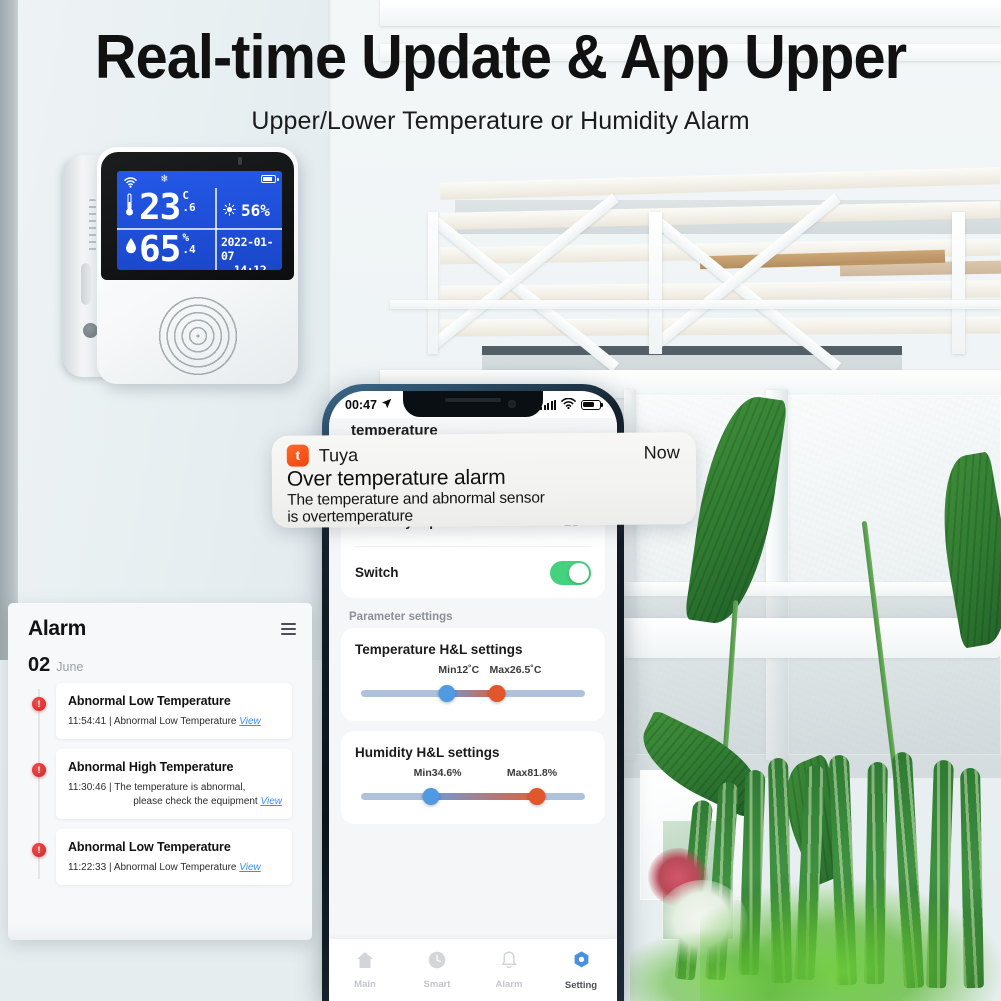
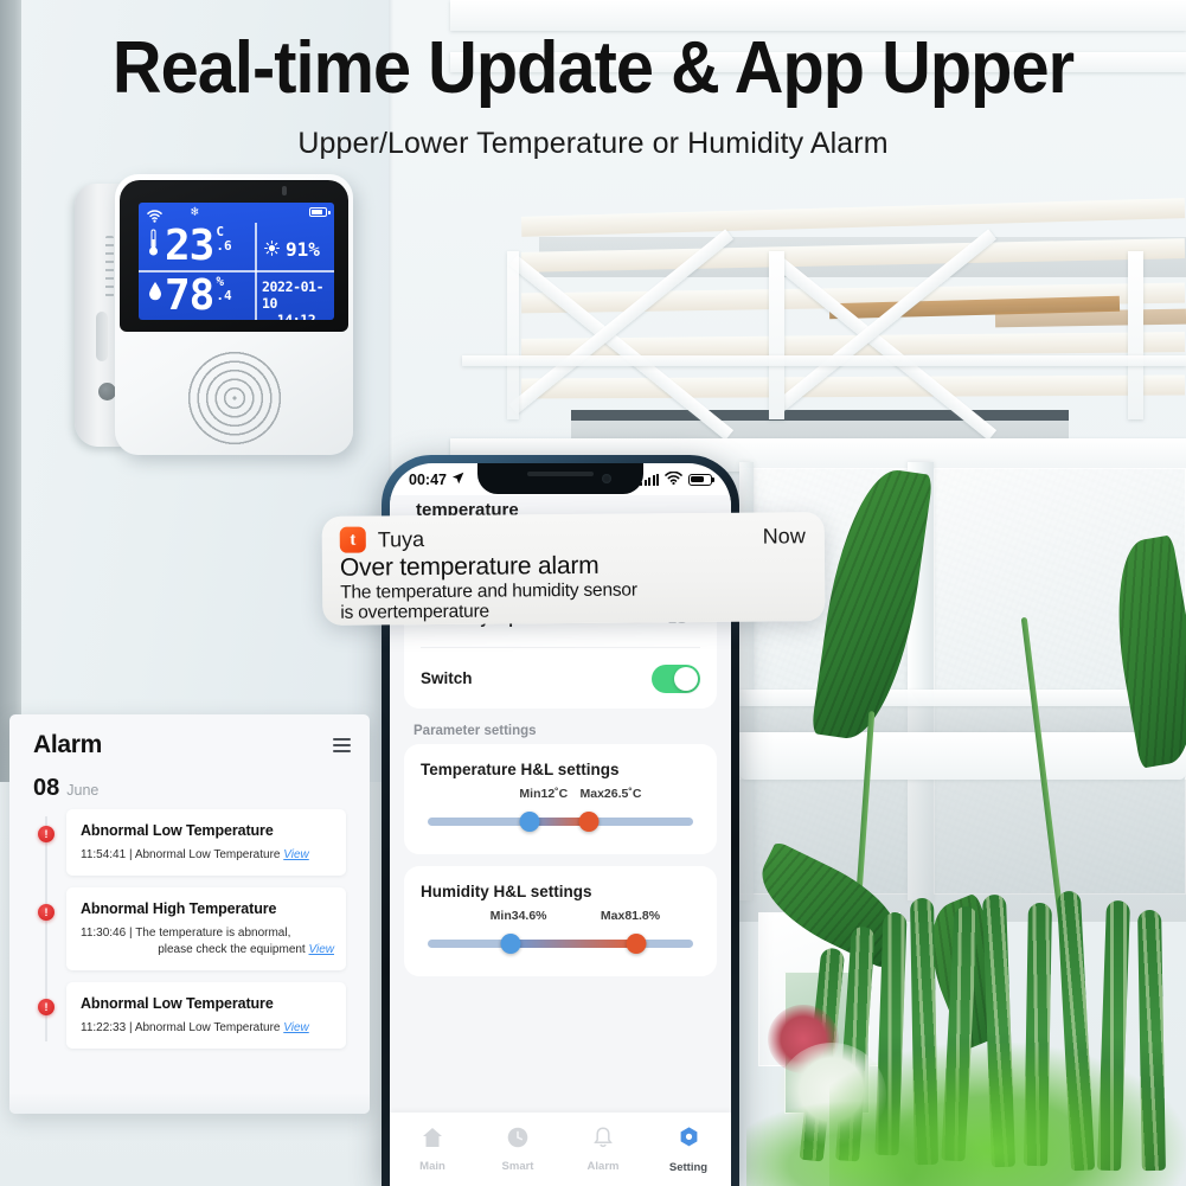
  Real-time Update & App Upper
  Upper/Lower Temperature or Humidity Alarm
  ❄
  23
  C
  .6
- 65
+ 78
  %
  .4
- 56%
+ 91%
- 2022-01-07
+ 2022-01-10
  00:47
  temperature
  Switch
  Parameter settings
  Temperature H&L settings
  Min12˚C
  Max26.5˚C
  Humidity H&L settings
  Min34.6%
  Max81.8%
  Main
  Smart
  Alarm
  Setting
  t
  Tuya
  Now
  Over temperature alarm
- The temperature and abnormal sensor
+ The temperature and humidity sensor
  is overtemperature
  Alarm
- 02
+ 08
  June
  !
  Abnormal Low Temperature
  11:54:41 | Abnormal Low Temperature View
  !
  Abnormal High Temperature
  11:30:46 | The temperature is abnormal,
  please check the equipment View
  !
  Abnormal Low Temperature
  11:22:33 | Abnormal Low Temperature View
